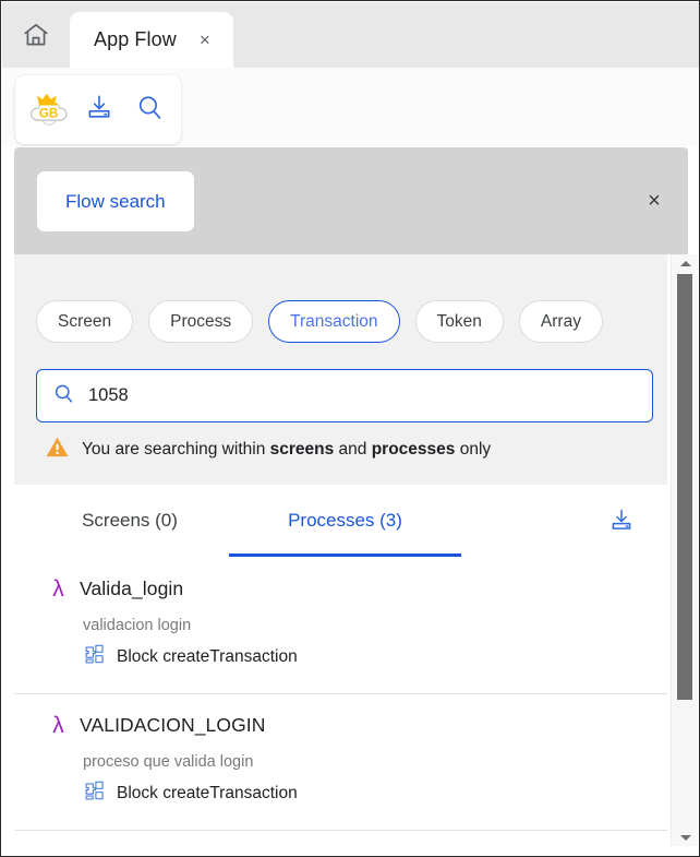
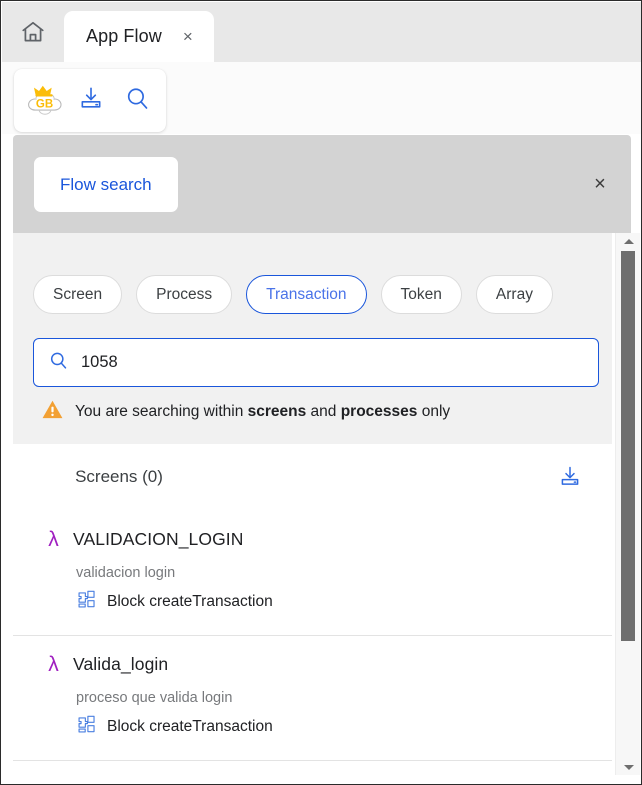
  App Flow
  ×
  GB
  Flow search
  ×
  Screen
  Process
  Transaction
  Token
  Array
  1058
  You are searching within screens and processes only
  Screens (0)
- Processes (3)
  λ
- Valida_login
+ VALIDACION_LOGIN
  validacion login
  Block createTransaction
  λ
- VALIDACION_LOGIN
+ Valida_login
  proceso que valida login
  Block createTransaction
